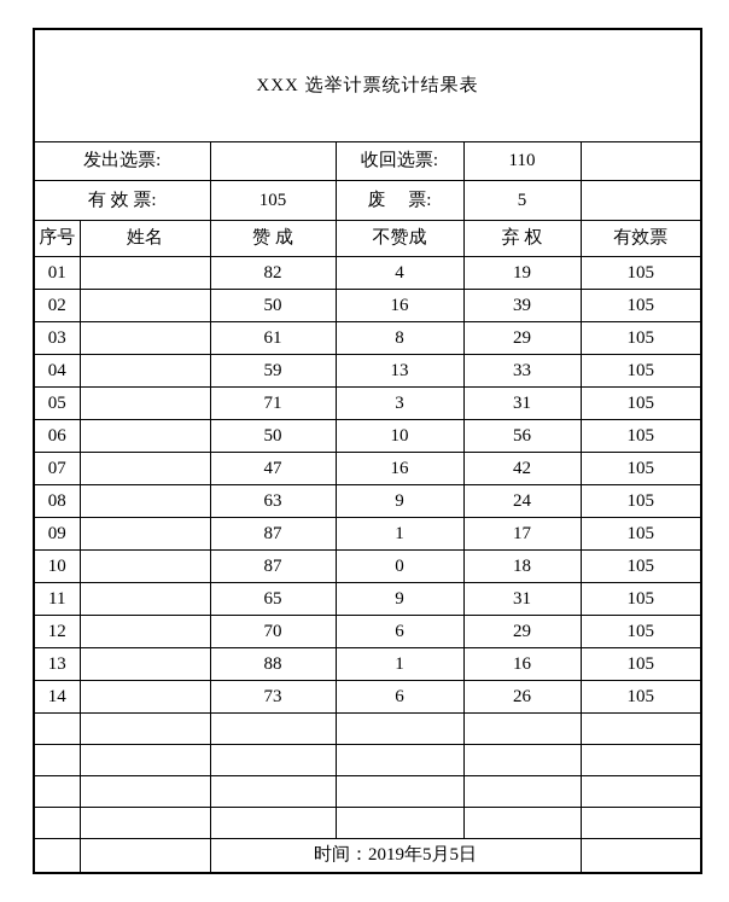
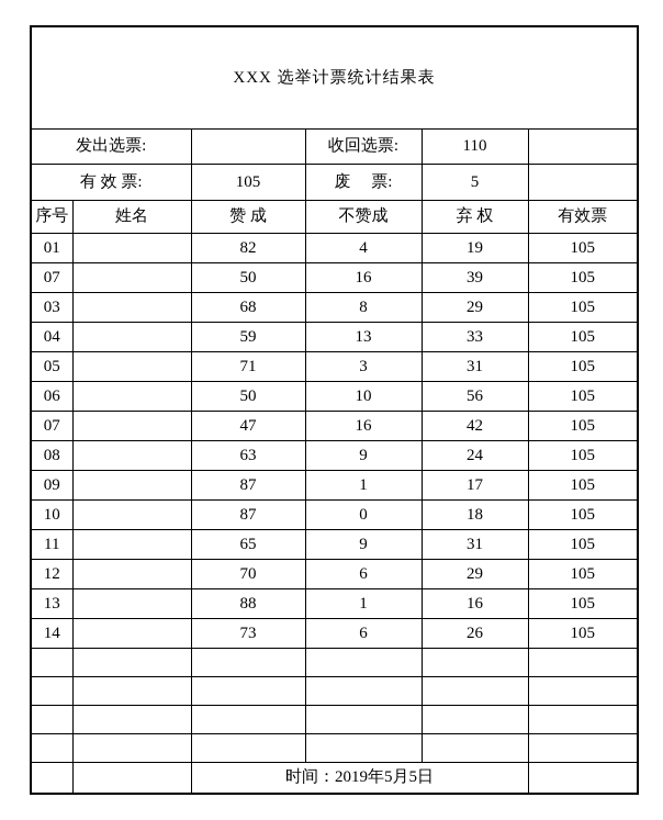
  XXX 选举计票统计结果表
  发出选票:		收回选票:	110
  有 效 票:	105	废 票:	5
  序号	姓名	赞 成	不赞成	弃 权	有效票
  01		82	4	19	105
- 02		50	16	39	105
+ 07		50	16	39	105
- 03		61	8	29	105
+ 03		68	8	29	105
  04		59	13	33	105
  05		71	3	31	105
  06		50	10	56	105
  07		47	16	42	105
  08		63	9	24	105
  09		87	1	17	105
  10		87	0	18	105
  11		65	9	31	105
  12		70	6	29	105
  13		88	1	16	105
  14		73	6	26	105
  		时间：2019年5月5日
